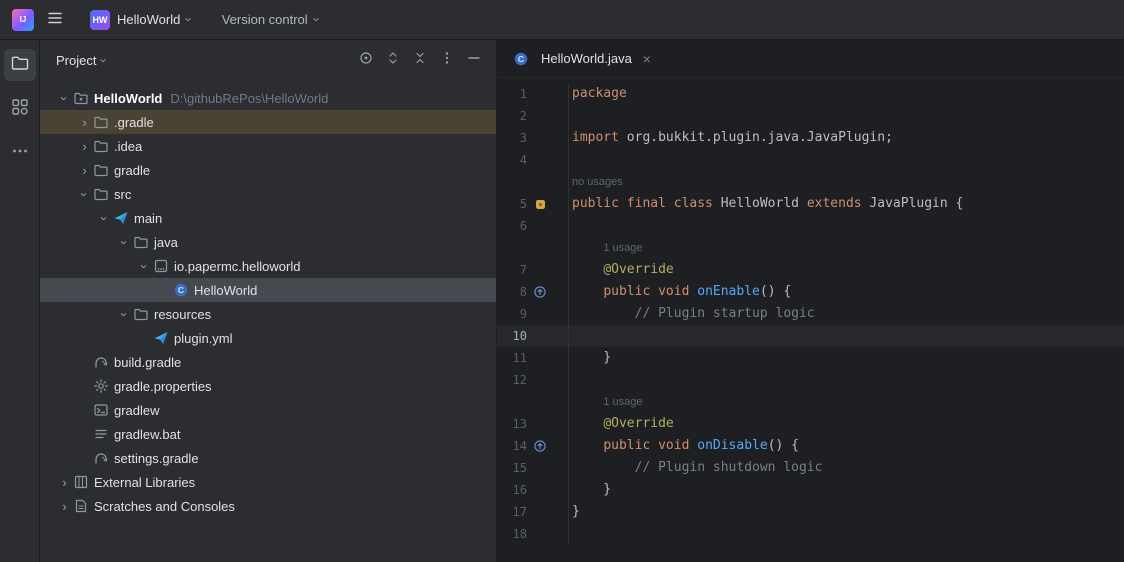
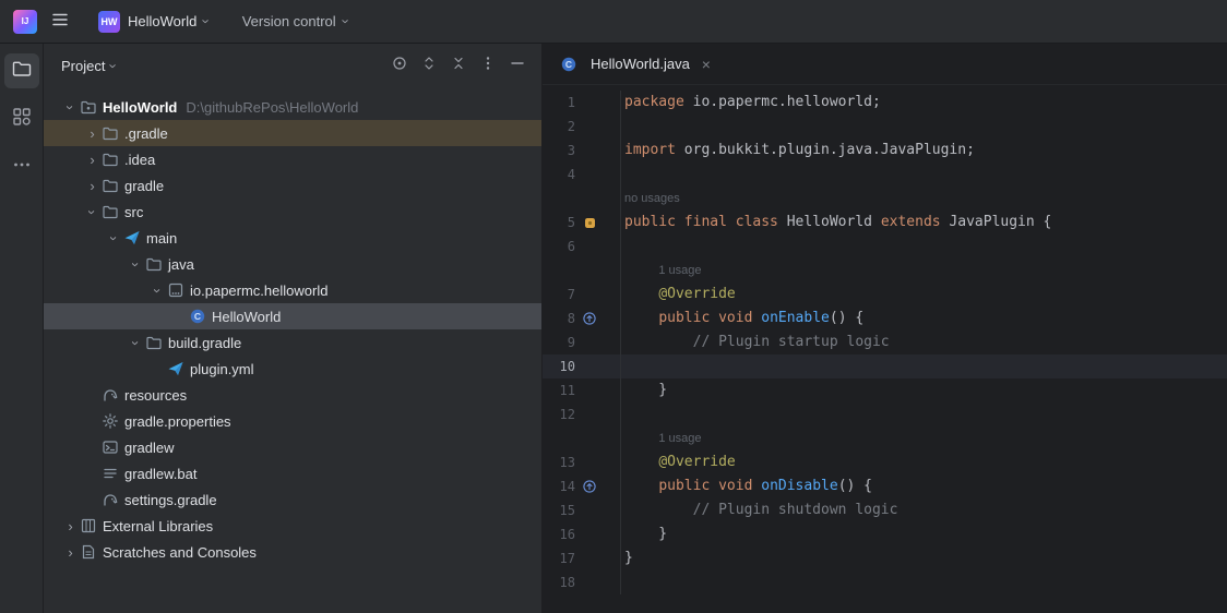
  IJ
  HW
  HelloWorld
  Version control
  Project
  HelloWorld
  D:\githubRePos\HelloWorld
  ›
  .gradle
  ›
  .idea
  ›
  gradle
  src
  main
  java
  io.papermc.helloworld
  C
  HelloWorld
- resources
+ build.gradle
  plugin.yml
- build.gradle
+ resources
  gradle.properties
  gradlew
  gradlew.bat
  settings.gradle
  ›
  External Libraries
  ›
  Scratches and Consoles
  C
  HelloWorld.java
  ×
  1
  package
+ io.papermc.helloworld;
  2
  3
  import
  org.bukkit.plugin.java.JavaPlugin;
  4
  no usages
  5
  public final class
  HelloWorld
  extends
  JavaPlugin {
  6
  1 usage
  7
  @Override
  8
  public
  void
  onEnable
  () {
  9
  // Plugin startup logic
  10
  11
  }
  12
  1 usage
  13
  @Override
  14
  public
  void
  onDisable
  () {
  15
  // Plugin shutdown logic
  16
  }
  17
  }
  18
